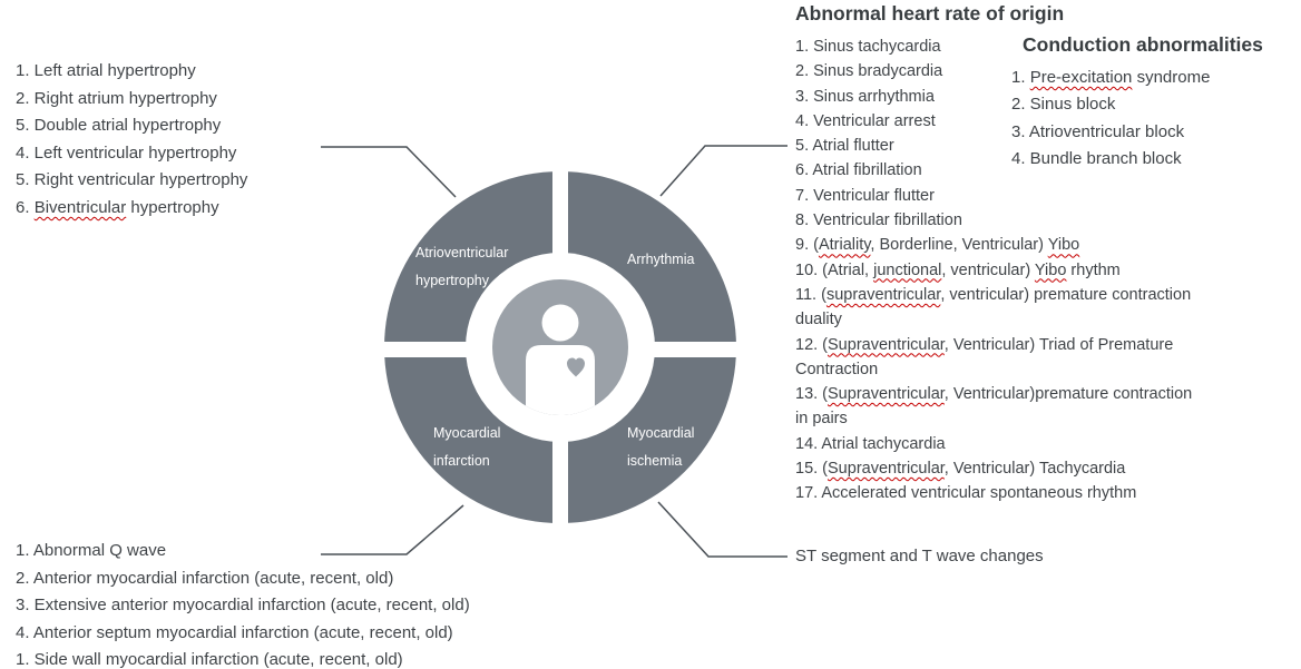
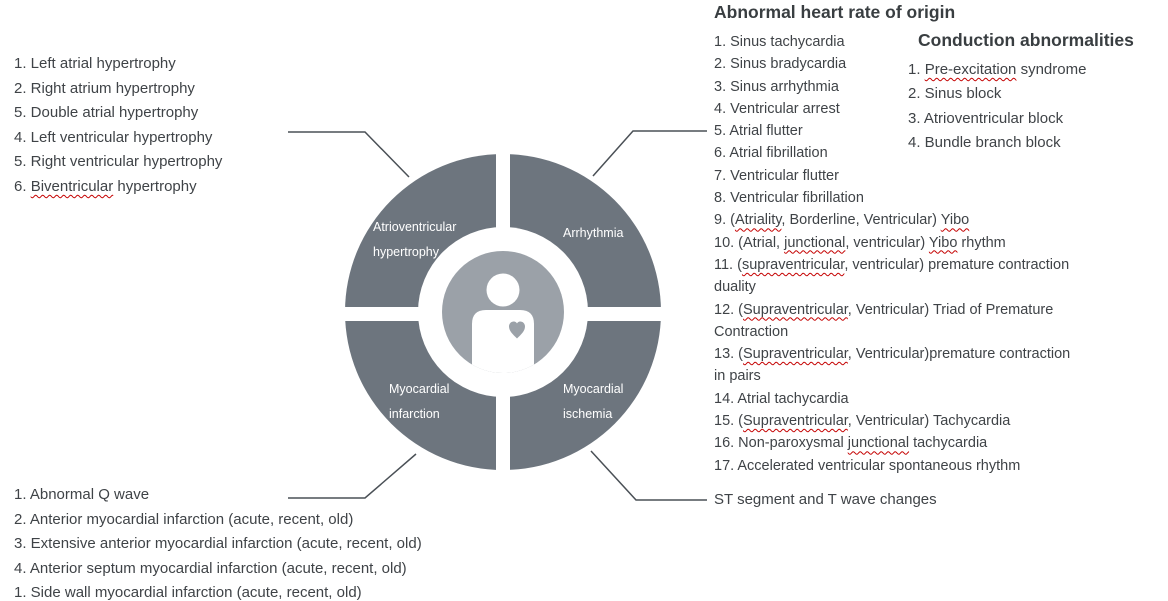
  Atrioventricular
  hypertrophy
  Arrhythmia
  Myocardial
  infarction
  Myocardial
  ischemia
  1. Left atrial hypertrophy
  2. Right atrium hypertrophy
  5. Double atrial hypertrophy
  4. Left ventricular hypertrophy
  5. Right ventricular hypertrophy
  6. Biventricular hypertrophy
  Abnormal heart rate of origin
  1. Sinus tachycardia
  2. Sinus bradycardia
  3. Sinus arrhythmia
  4. Ventricular arrest
  5. Atrial flutter
  6. Atrial fibrillation
  7. Ventricular flutter
  8. Ventricular fibrillation
  9. (Atriality, Borderline, Ventricular) Yibo
  10. (Atrial, junctional, ventricular) Yibo rhythm
  11. (supraventricular, ventricular) premature contraction duality
  12. (Supraventricular, Ventricular) Triad of Premature Contraction
  13. (Supraventricular, Ventricular)premature contraction in pairs
  14. Atrial tachycardia
  15. (Supraventricular, Ventricular) Tachycardia
+ 16. Non-paroxysmal junctional tachycardia
  17. Accelerated ventricular spontaneous rhythm
  Conduction abnormalities
  1. Pre-excitation syndrome
  2. Sinus block
  3. Atrioventricular block
  4. Bundle branch block
  ST segment and T wave changes
  1. Abnormal Q wave
  2. Anterior myocardial infarction (acute, recent, old)
  3. Extensive anterior myocardial infarction (acute, recent, old)
  4. Anterior septum myocardial infarction (acute, recent, old)
  1. Side wall myocardial infarction (acute, recent, old)
